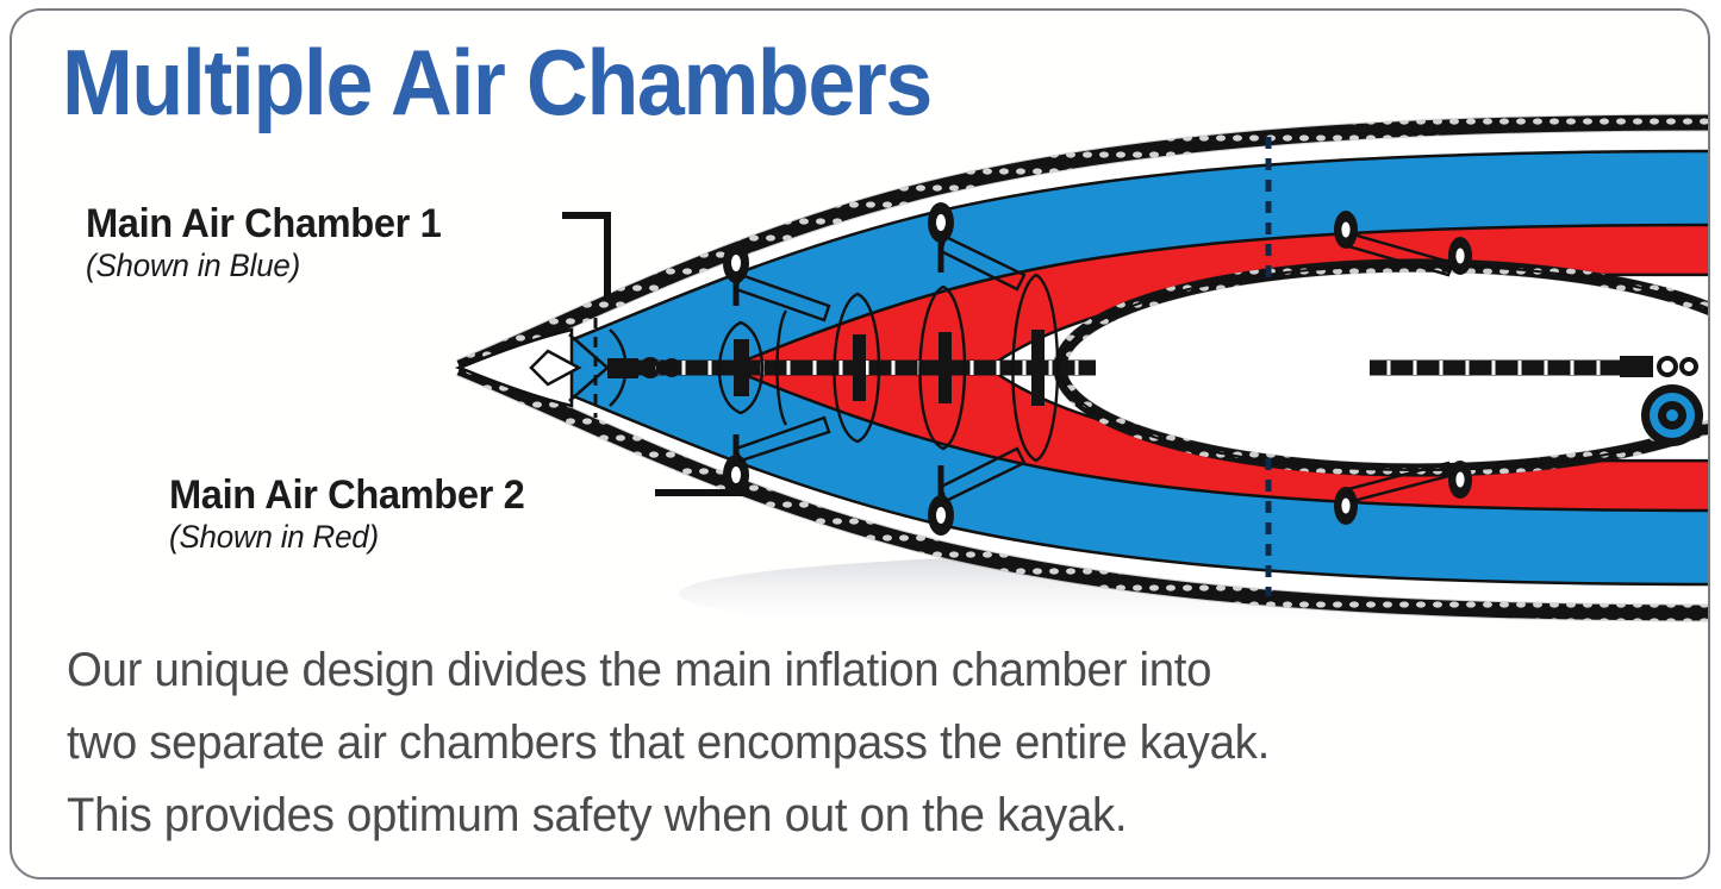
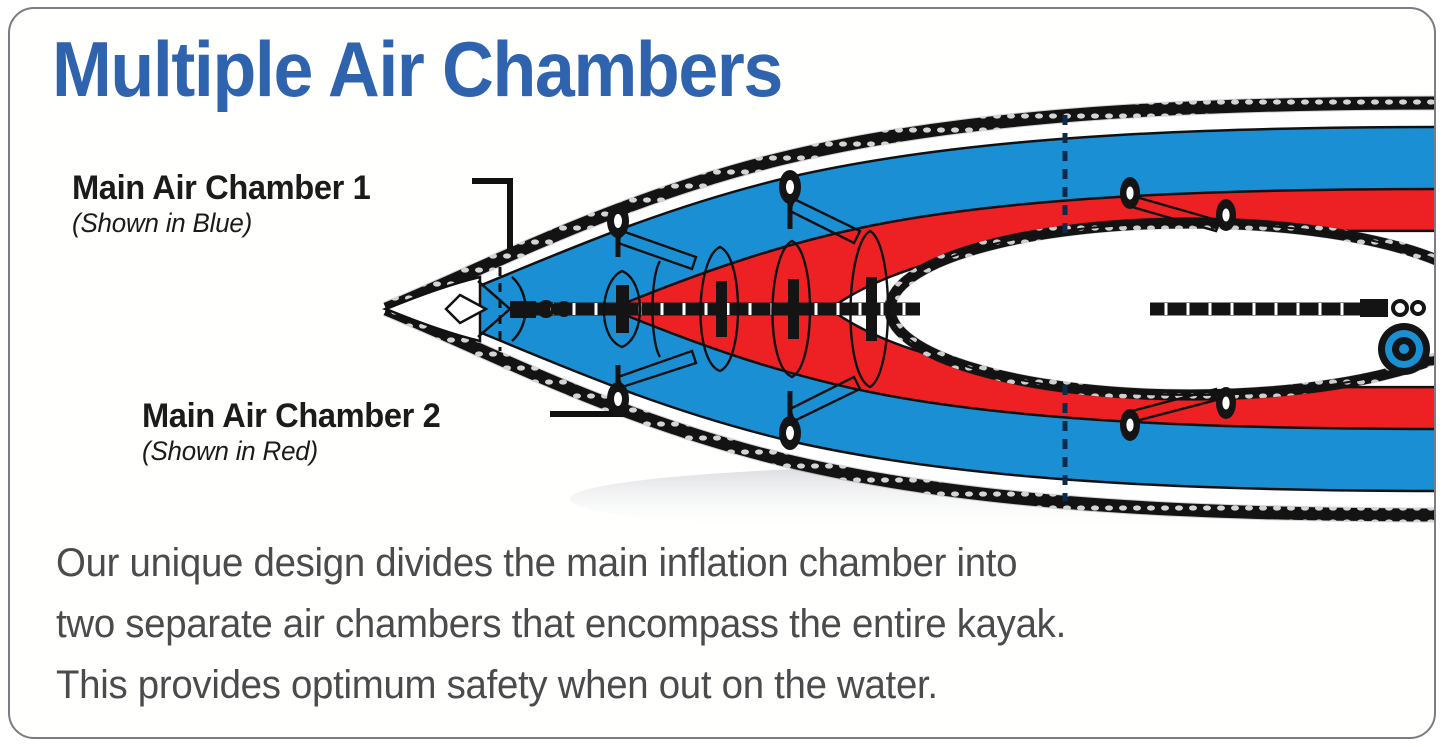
  Multiple Air Chambers
  Main Air Chamber 1
  (Shown in Blue)
  Main Air Chamber 2
  (Shown in Red)
  Our unique design divides the main inflation chamber into
  two separate air chambers that encompass the entire kayak.
- This provides optimum safety when out on the kayak.
+ This provides optimum safety when out on the water.
